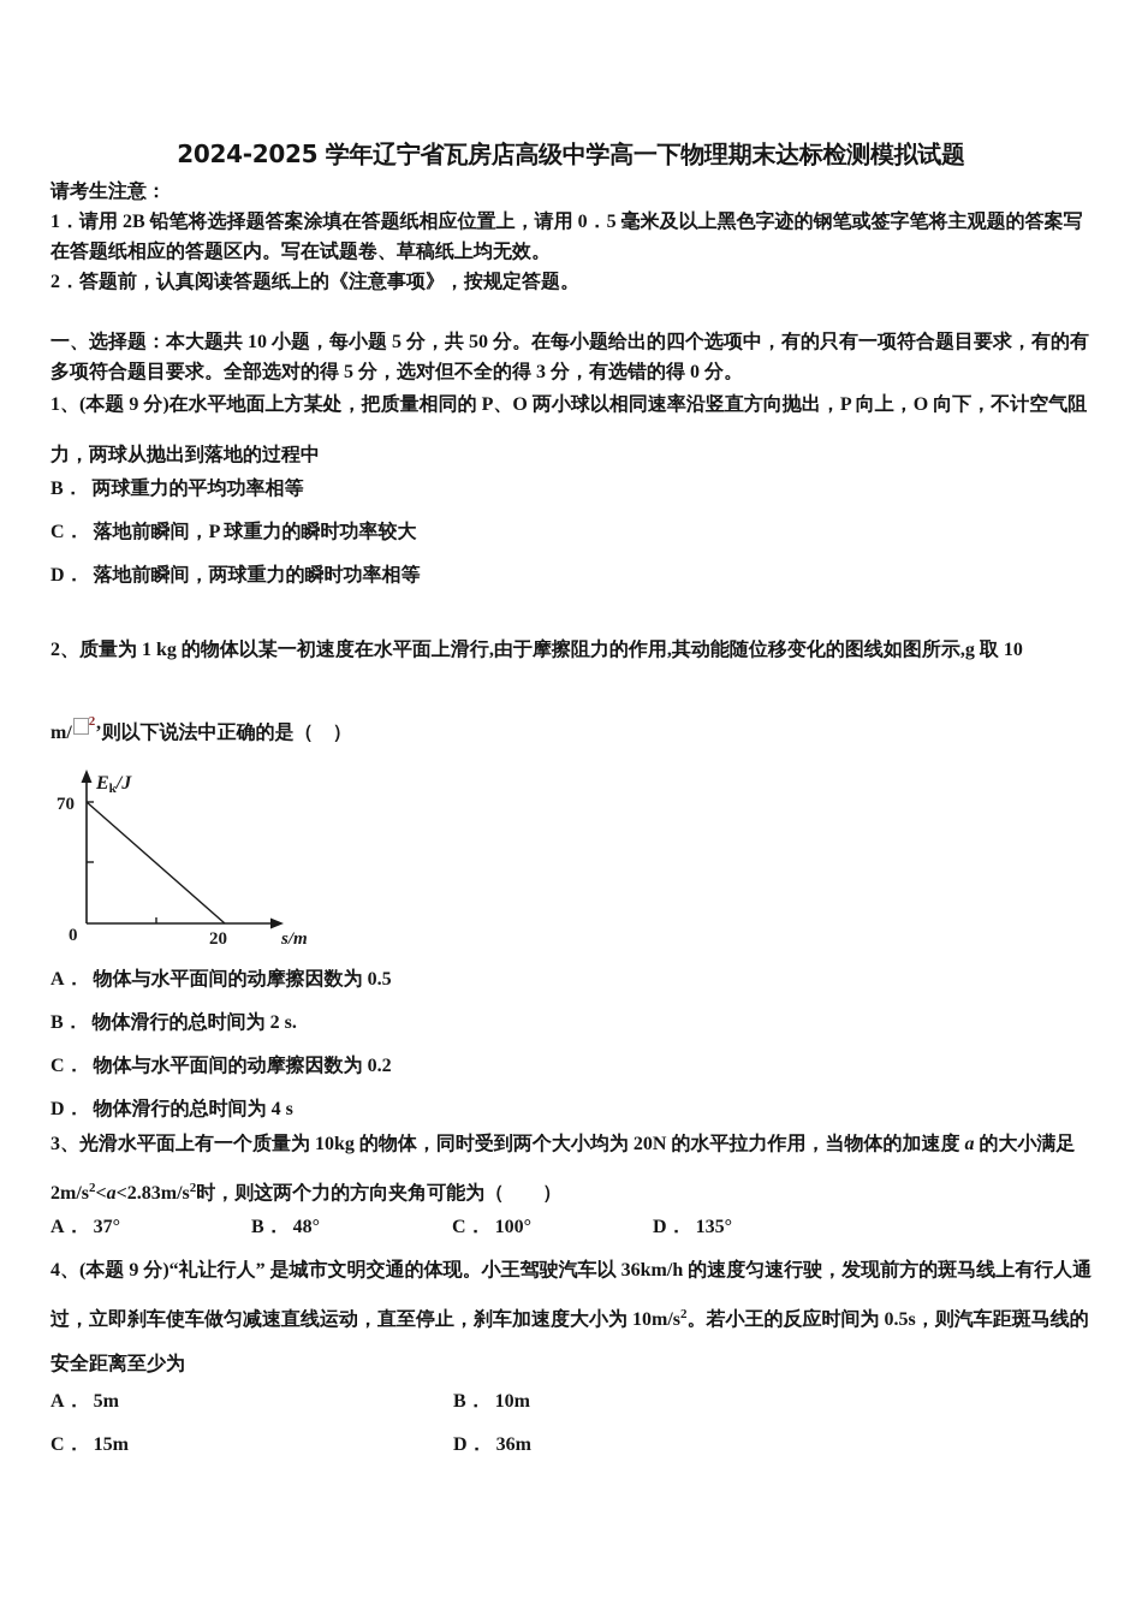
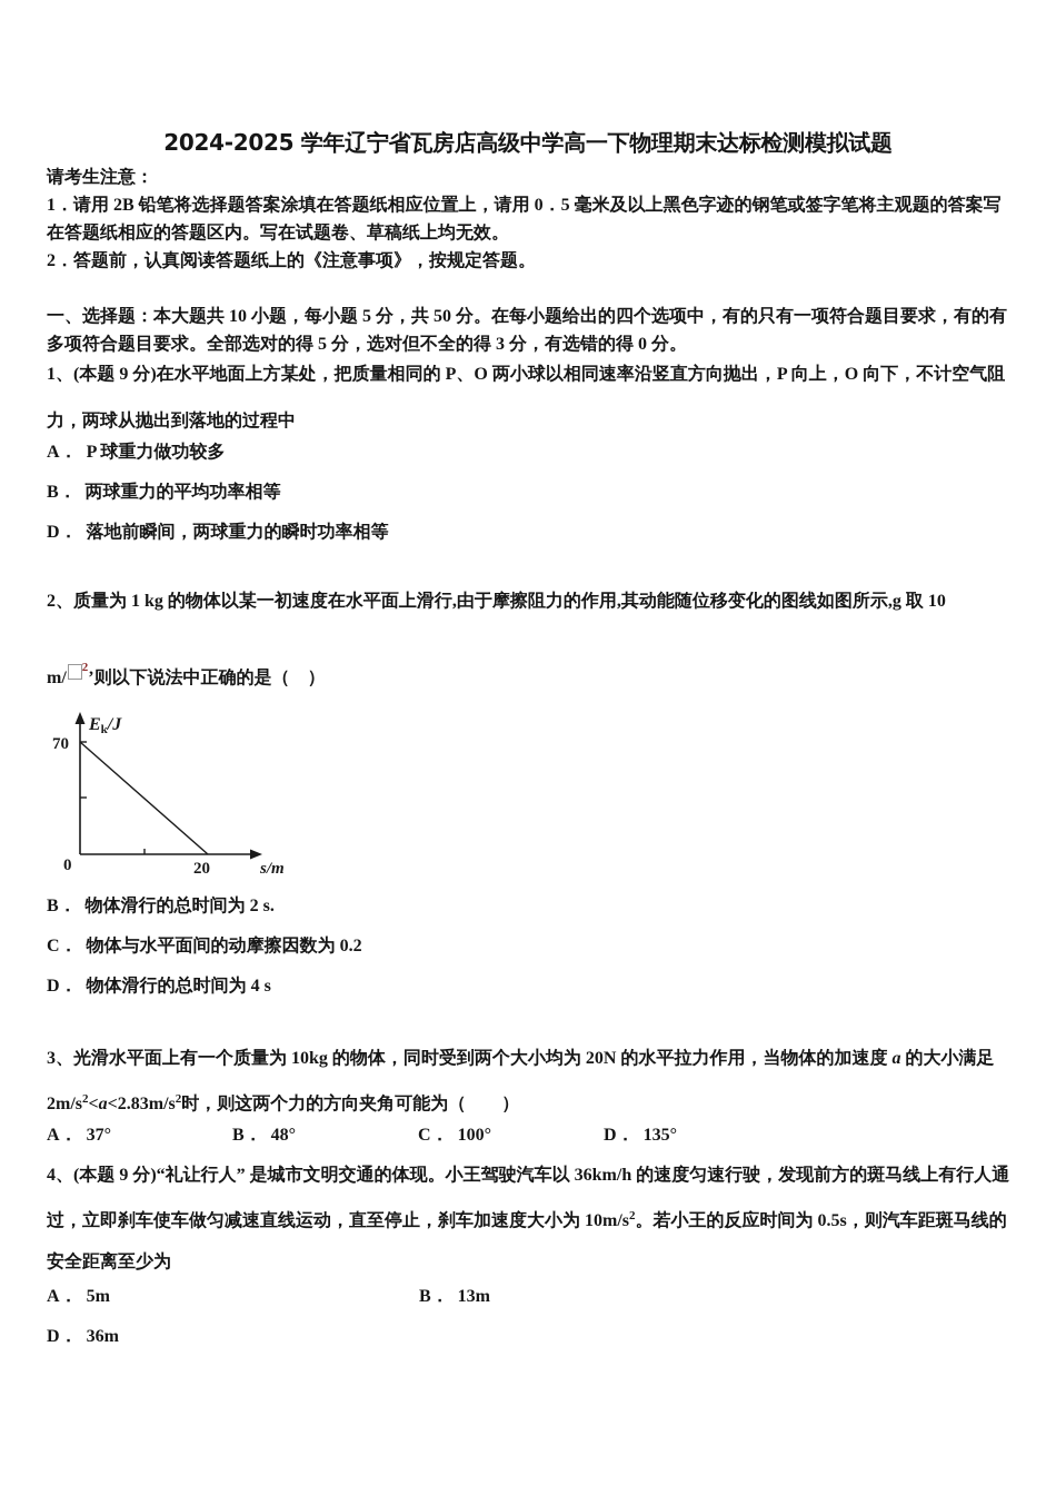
  2024-2025 学年辽宁省瓦房店高级中学高一下物理期末达标检测模拟试题
  请考生注意：
  1．请用 2B 铅笔将选择题答案涂填在答题纸相应位置上，请用 0．5 毫米及以上黑色字迹的钢笔或签字笔将主观题的答案写在答题纸相应的答题区内。写在试题卷、草稿纸上均无效。
  2．答题前，认真阅读答题纸上的《注意事项》，按规定答题。
  一、选择题：本大题共 10 小题，每小题 5 分，共 50 分。在每小题给出的四个选项中，有的只有一项符合题目要求，有的有多项符合题目要求。全部选对的得 5 分，选对但不全的得 3 分，有选错的得 0 分。
  1、(本题 9 分)在水平地面上方某处，把质量相同的 P、O 两小球以相同速率沿竖直方向抛出，P 向上，O 向下，不计空气阻力，两球从抛出到落地的过程中
+ A． P 球重力做功较多
  B． 两球重力的平均功率相等
- C． 落地前瞬间，P 球重力的瞬时功率较大
  D． 落地前瞬间，两球重力的瞬时功率相等
  2、质量为 1 kg 的物体以某一初速度在水平面上滑行,由于摩擦阻力的作用,其动能随位移变化的图线如图所示,g 取 10
  m/2’则以下说法中正确的是（ ）
  Ek/J
  70
  0
  20
  s/m
- A． 物体与水平面间的动摩擦因数为 0.5
  B． 物体滑行的总时间为 2 s.
  C． 物体与水平面间的动摩擦因数为 0.2
  D． 物体滑行的总时间为 4 s
  3、光滑水平面上有一个质量为 10kg 的物体，同时受到两个大小均为 20N 的水平拉力作用，当物体的加速度 a 的大小满足 2m/s2<a<2.83m/s2时，则这两个力的方向夹角可能为（ ）
  A． 37°
  B． 48°
  C． 100°
  D． 135°
  4、(本题 9 分)“礼让行人” 是城市文明交通的体现。小王驾驶汽车以 36km/h 的速度匀速行驶，发现前方的斑马线上有行人通过，立即刹车使车做匀减速直线运动，直至停止，刹车加速度大小为 10m/s2。若小王的反应时间为 0.5s，则汽车距斑马线的安全距离至少为
  A． 5m
- B． 10m
+ B． 13m
- C． 15m
  D． 36m
